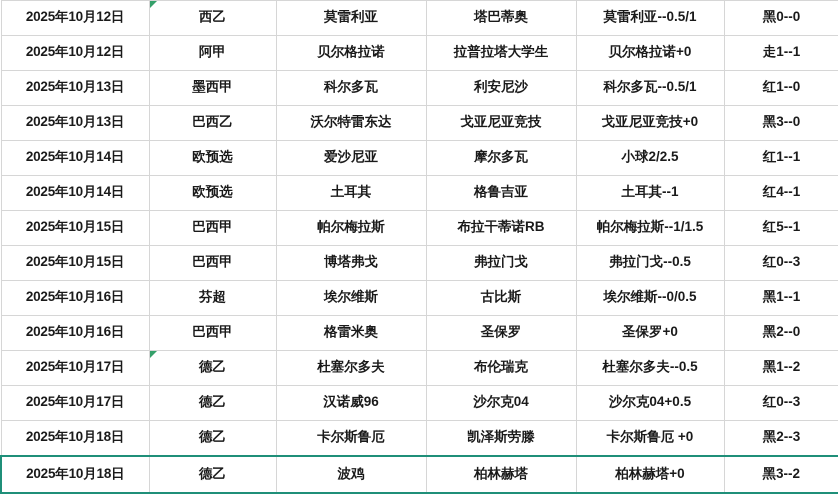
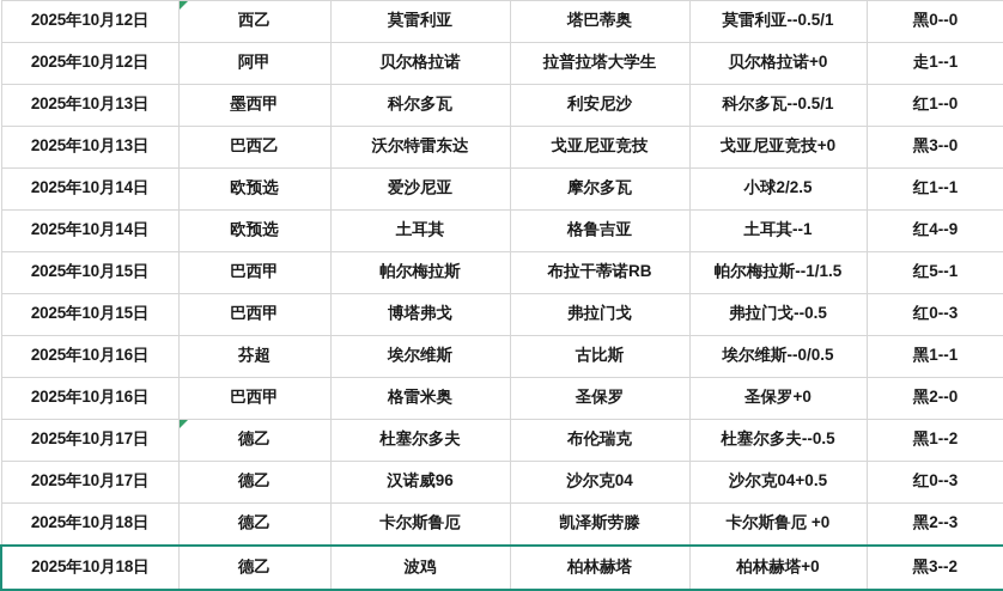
  2025年10月12日	西乙	莫雷利亚	塔巴蒂奥	莫雷利亚--0.5/1	黑0--0
  2025年10月12日	阿甲	贝尔格拉诺	拉普拉塔大学生	贝尔格拉诺+0	走1--1
  2025年10月13日	墨西甲	科尔多瓦	利安尼沙	科尔多瓦--0.5/1	红1--0
  2025年10月13日	巴西乙	沃尔特雷东达	戈亚尼亚竞技	戈亚尼亚竞技+0	黑3--0
  2025年10月14日	欧预选	爱沙尼亚	摩尔多瓦	小球2/2.5	红1--1
- 2025年10月14日	欧预选	土耳其	格鲁吉亚	土耳其--1	红4--1
+ 2025年10月14日	欧预选	土耳其	格鲁吉亚	土耳其--1	红4--9
  2025年10月15日	巴西甲	帕尔梅拉斯	布拉干蒂诺RB	帕尔梅拉斯--1/1.5	红5--1
  2025年10月15日	巴西甲	博塔弗戈	弗拉门戈	弗拉门戈--0.5	红0--3
  2025年10月16日	芬超	埃尔维斯	古比斯	埃尔维斯--0/0.5	黑1--1
  2025年10月16日	巴西甲	格雷米奥	圣保罗	圣保罗+0	黑2--0
  2025年10月17日	德乙	杜塞尔多夫	布伦瑞克	杜塞尔多夫--0.5	黑1--2
  2025年10月17日	德乙	汉诺威96	沙尔克04	沙尔克04+0.5	红0--3
  2025年10月18日	德乙	卡尔斯鲁厄	凯泽斯劳滕	卡尔斯鲁厄 +0	黑2--3
  2025年10月18日	德乙	波鸡	柏林赫塔	柏林赫塔+0	黑3--2
